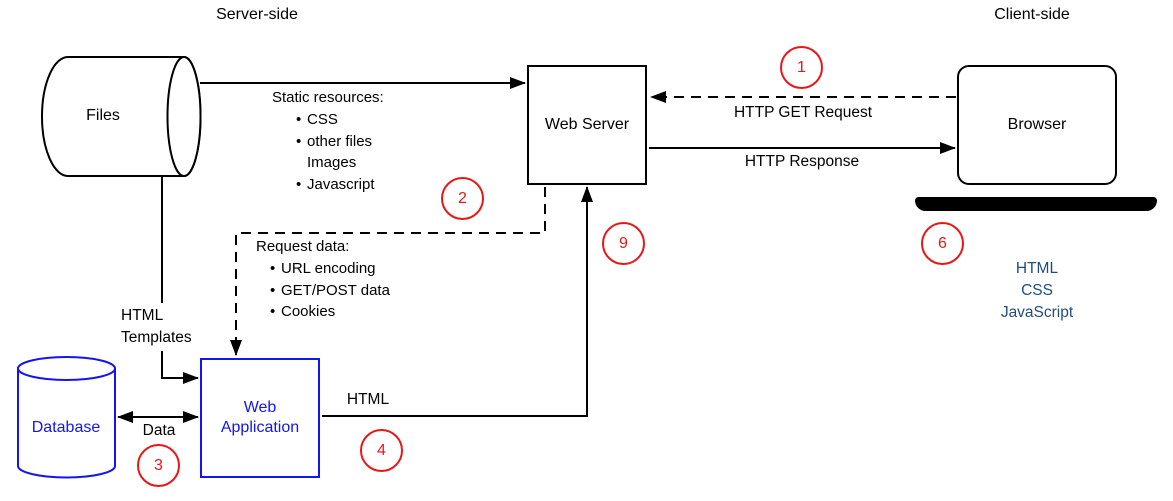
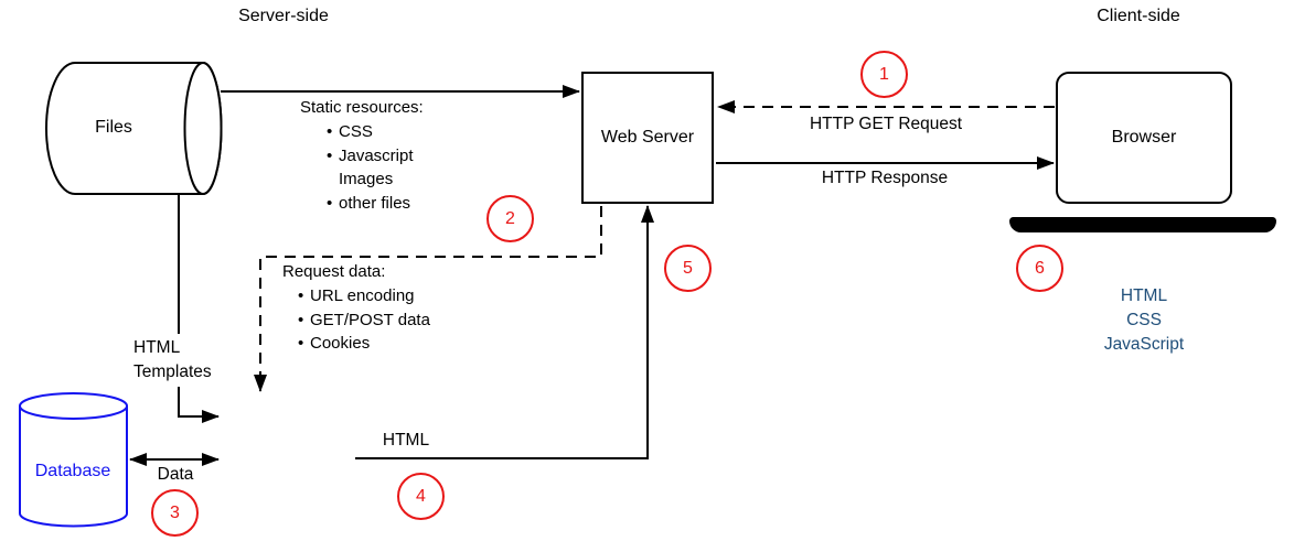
  Server-side
  Client-side
  Files
  Web Server
  Browser
- Web Application
  Database
  HTTP GET Request
  HTTP Response
  HTML Templates
  Data
  HTML
  Static resources:
  CSS
- other files
+ Javascript
  Images
- Javascript
+ other files
  Request data:
  URL encoding
  GET/POST data
  Cookies
  HTML
  CSS
  JavaScript
  1
  2
  3
  4
- 9
+ 5
  6
